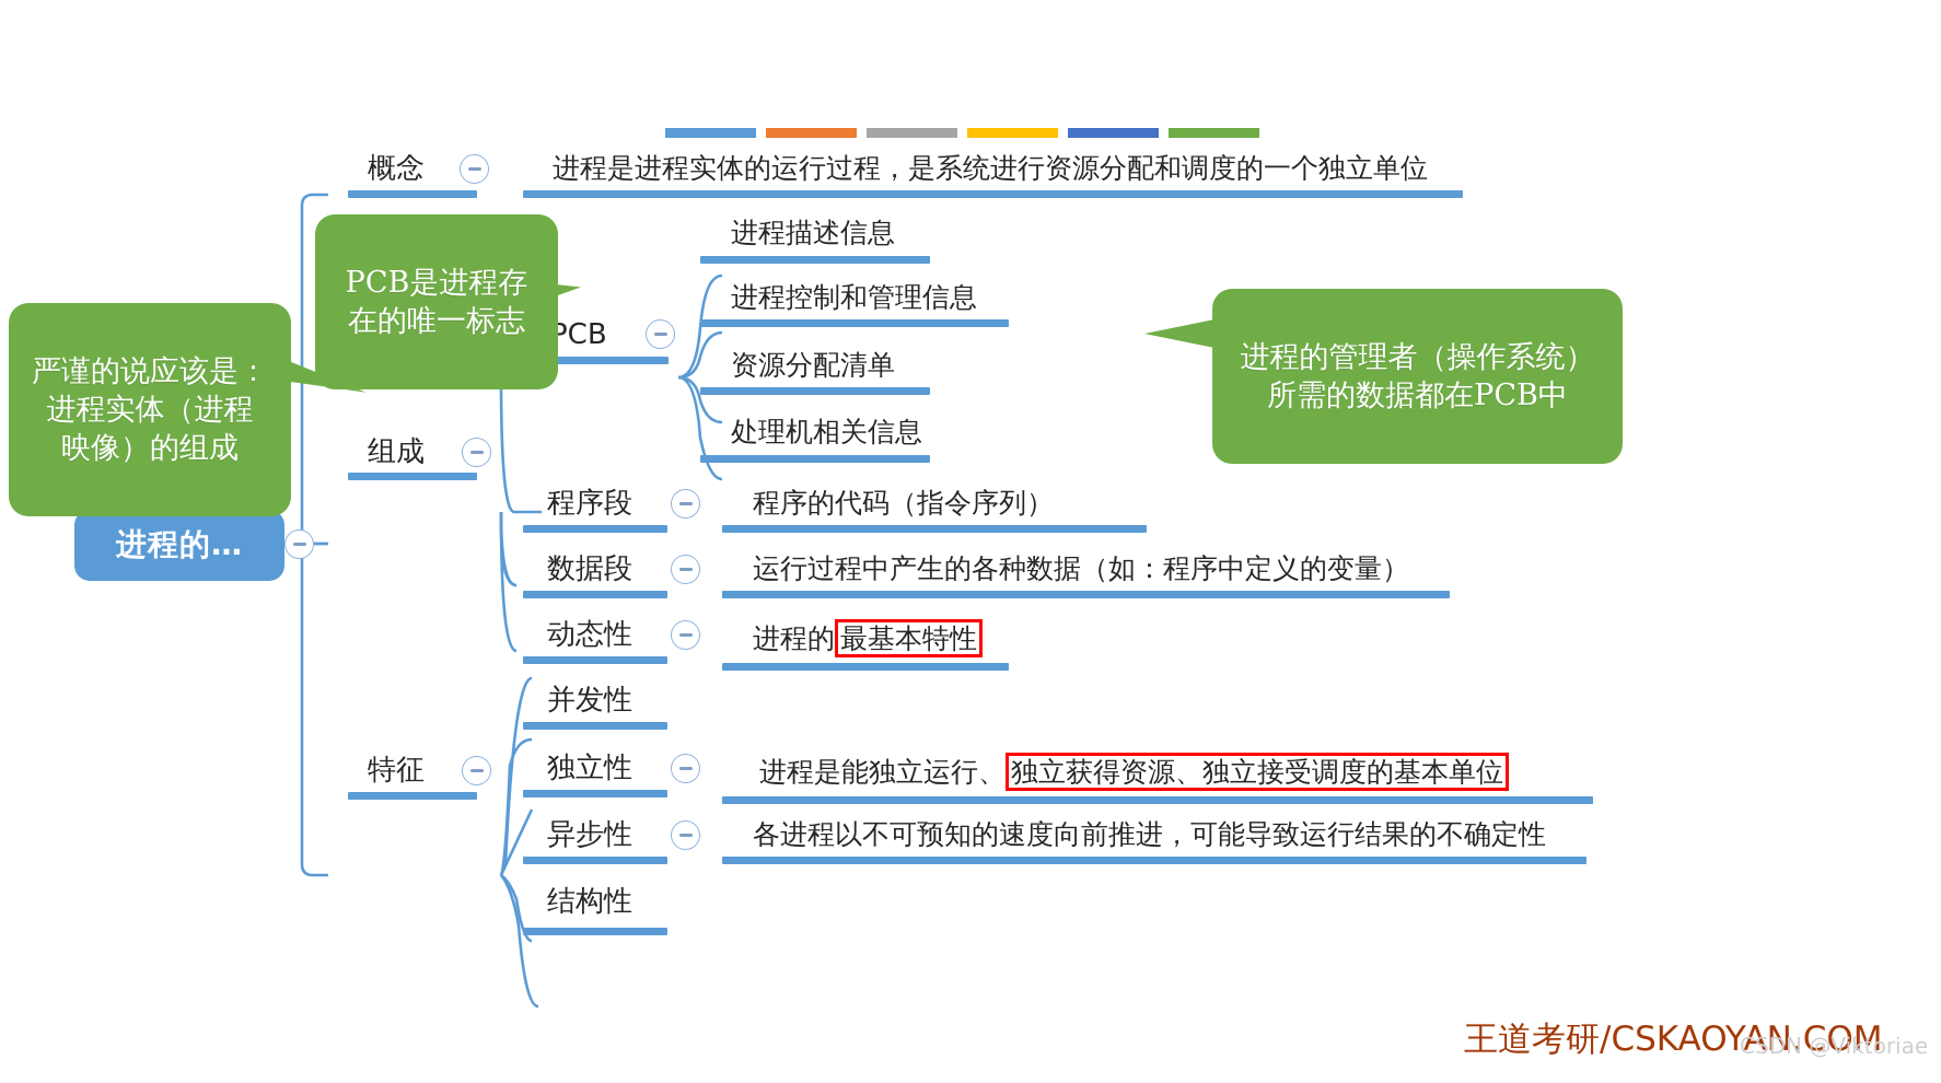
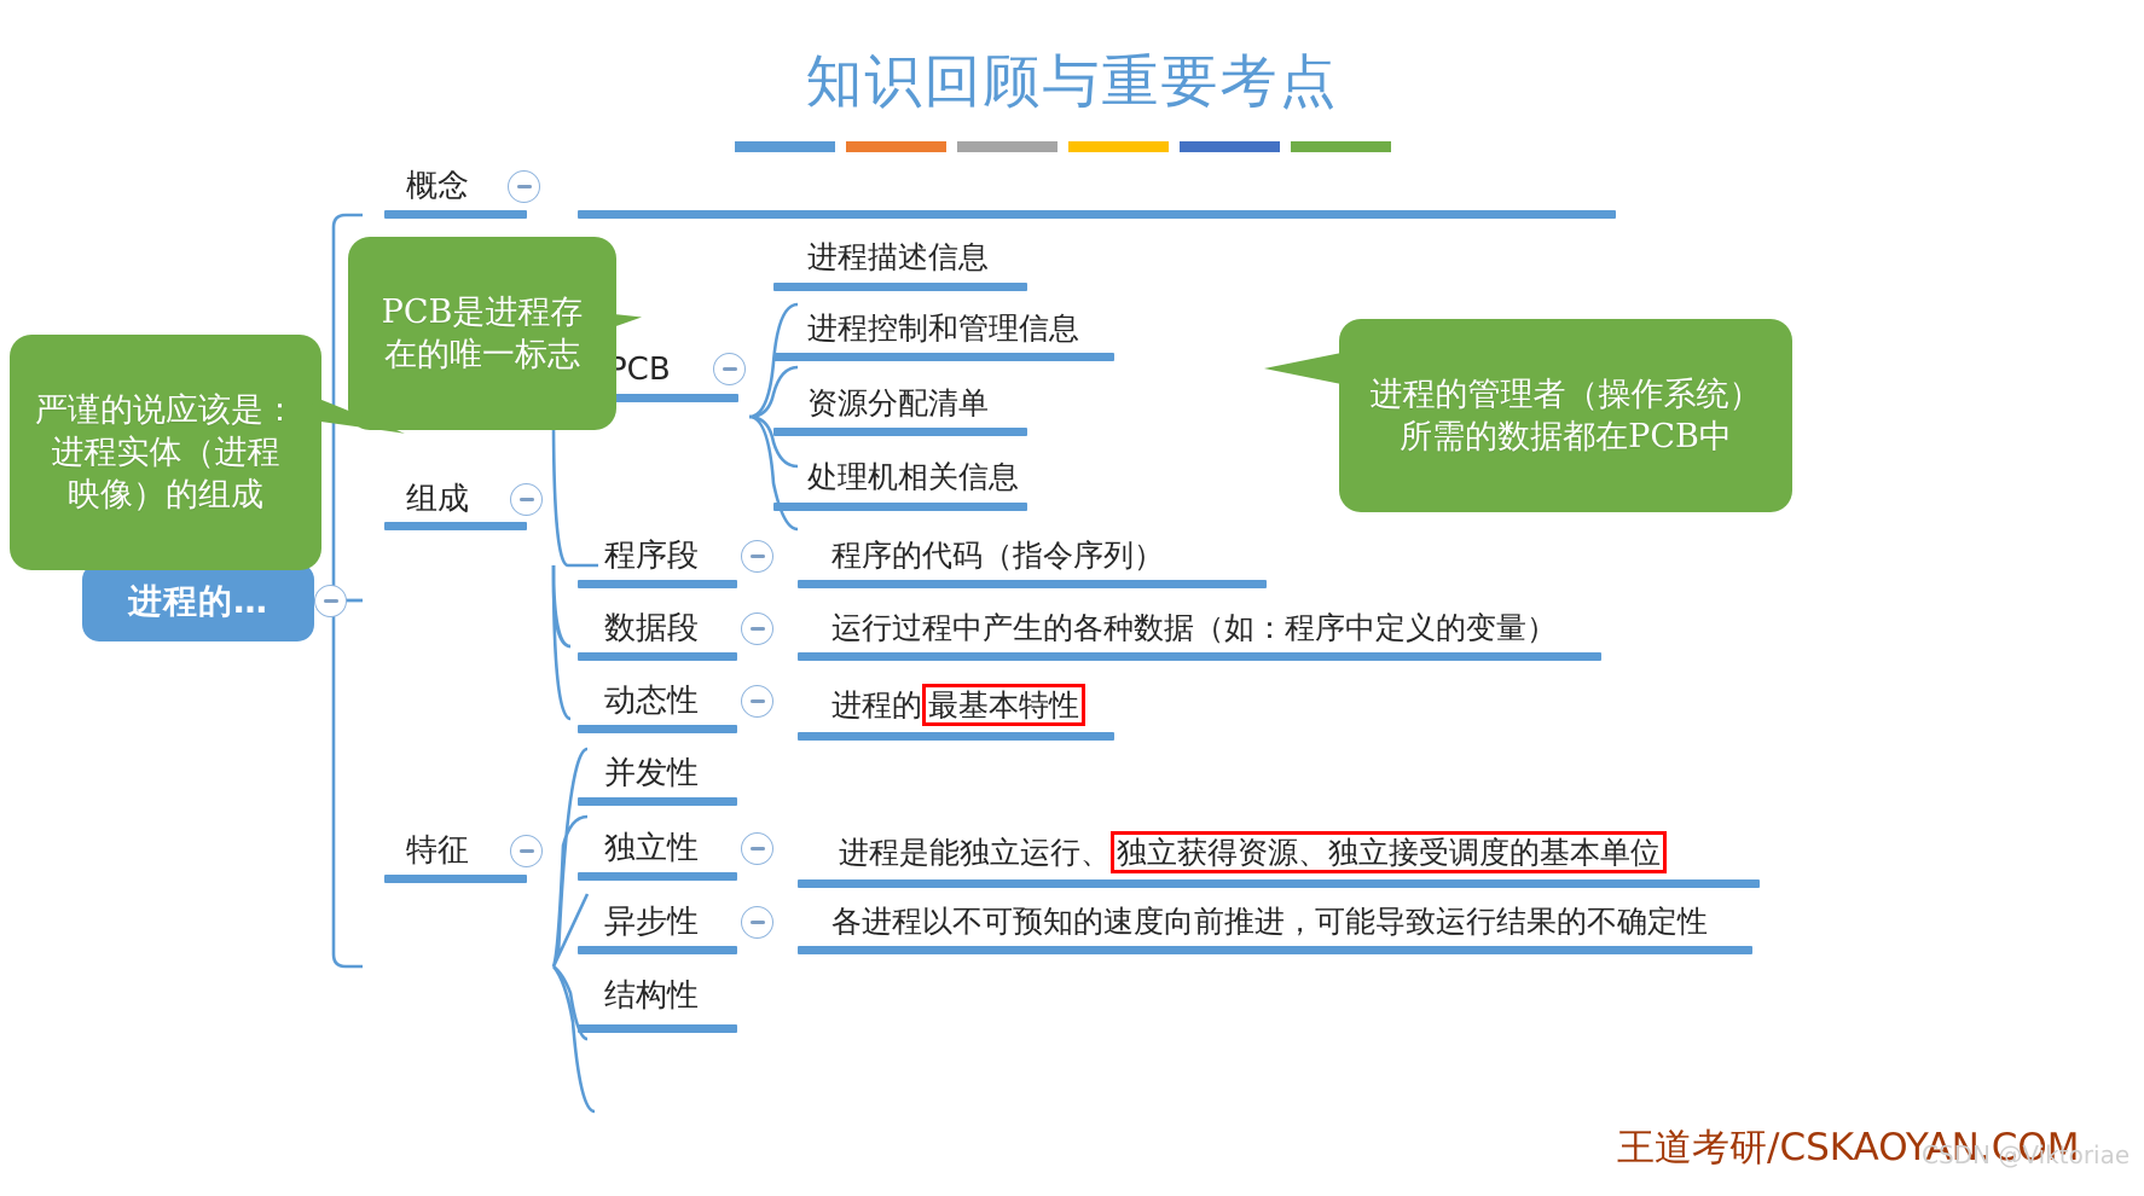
+ 知识回顾与重要考点
  进程的…
  概念
- 进程是进程实体的运行过程，是系统进行资源分配和调度的一个独立单位
  组成
  PCB
  进程描述信息
  进程控制和管理信息
  资源分配清单
  处理机相关信息
  程序段
  程序的代码（指令序列）
  数据段
  运行过程中产生的各种数据（如：程序中定义的变量）
  特征
  动态性
  进程的 最基本特性
  并发性
  独立性
  进程是能独立运行、 独立获得资源、独立接受调度的基本单位
  异步性
  各进程以不可预知的速度向前推进，可能导致运行结果的不确定性
  结构性
  PCB是进程存
  在的唯一标志
  严谨的说应该是：
  进程实体（进程
  映像）的组成
  进程的管理者（操作系统）
  所需的数据都在PCB中
  王道考研/CSKAOYAN.COM
  CSDN @Viktoriae
